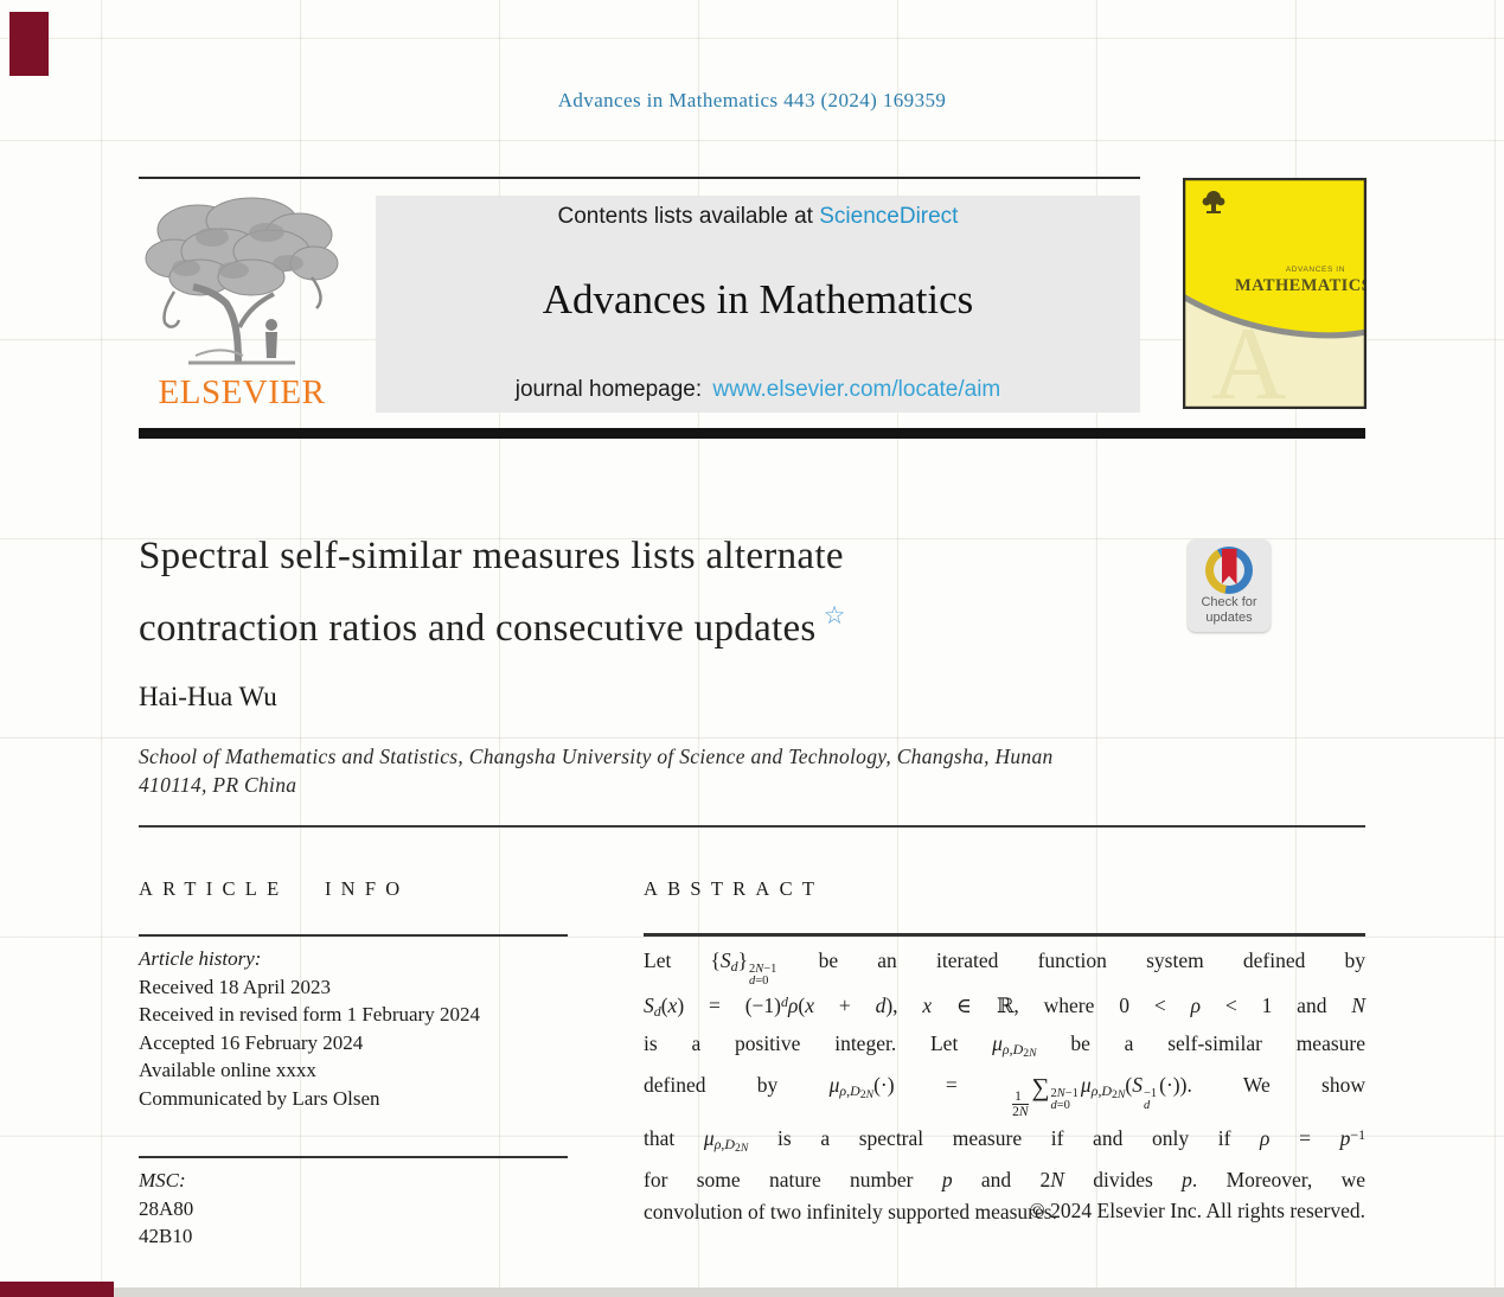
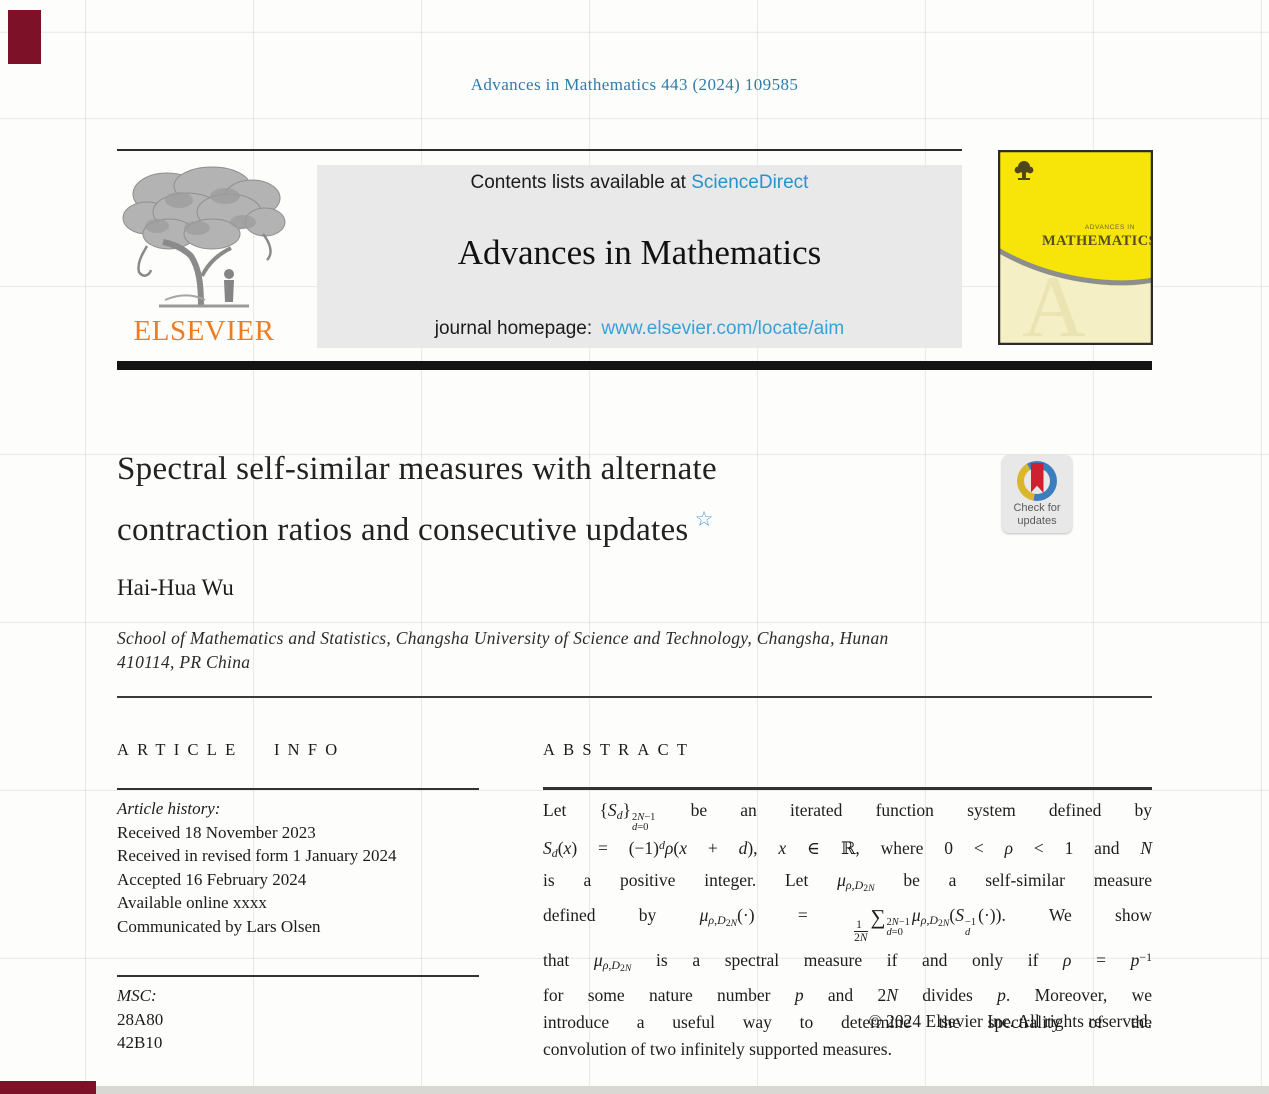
- Advances in Mathematics 443 (2024) 169359
+ Advances in Mathematics 443 (2024) 109585
  ELSEVIER
  Contents lists available at ScienceDirect
  Advances in Mathematics
  journal homepage: www.elsevier.com/locate/aim
  A
  MATHEMATIC
- Spectral self-similar measures lists alternate
+ Spectral self-similar measures with alternate
  contraction ratios and consecutive updates ☆
  Check for
  updates
  Hai-Hua Wu
  School of Mathematics and Statistics, Changsha University of Science and Technology, Changsha, Hunan 410114, PR China
  ARTICLE INFO
  ABSTRACT
  Article history:
- Received 18 April 2023
+ Received 18 November 2023
- Received in revised form 1 February 2024
+ Received in revised form 1 January 2024
  Accepted 16 February 2024
  Available online xxxx
  Communicated by Lars Olsen
  MSC:
  28A80
  42B10
  Let {Sd}
  2N−1
  d=0
  be an iterated function system defined by
  Sd(x) = (−1)dρ(x + d), x ∈ ℝ, where 0 < ρ < 1 and N
  is a positive integer. Let μρ,D2N be a self-similar measure
  defined by μρ,D2N(·) =
  1
  2N
  ∑
  2N−1
  d=0
  μρ,D2N(S
  −1
  d
  (·)). We show
  that μρ,D2N is a spectral measure if and only if ρ = p−1
  for some nature number p and 2N divides p. Moreover, we
+ introduce a useful way to determine the spectrality of the
  convolution of two infinitely supported measures.
  © 2024 Elsevier Inc. All rights reserved.
